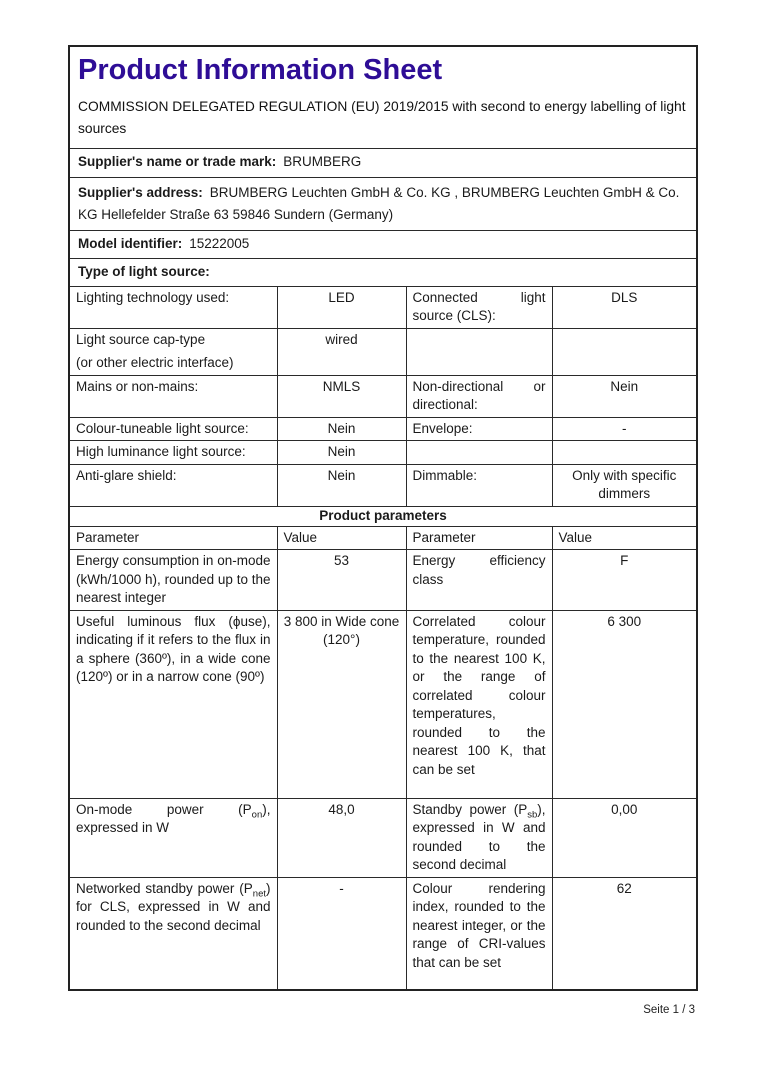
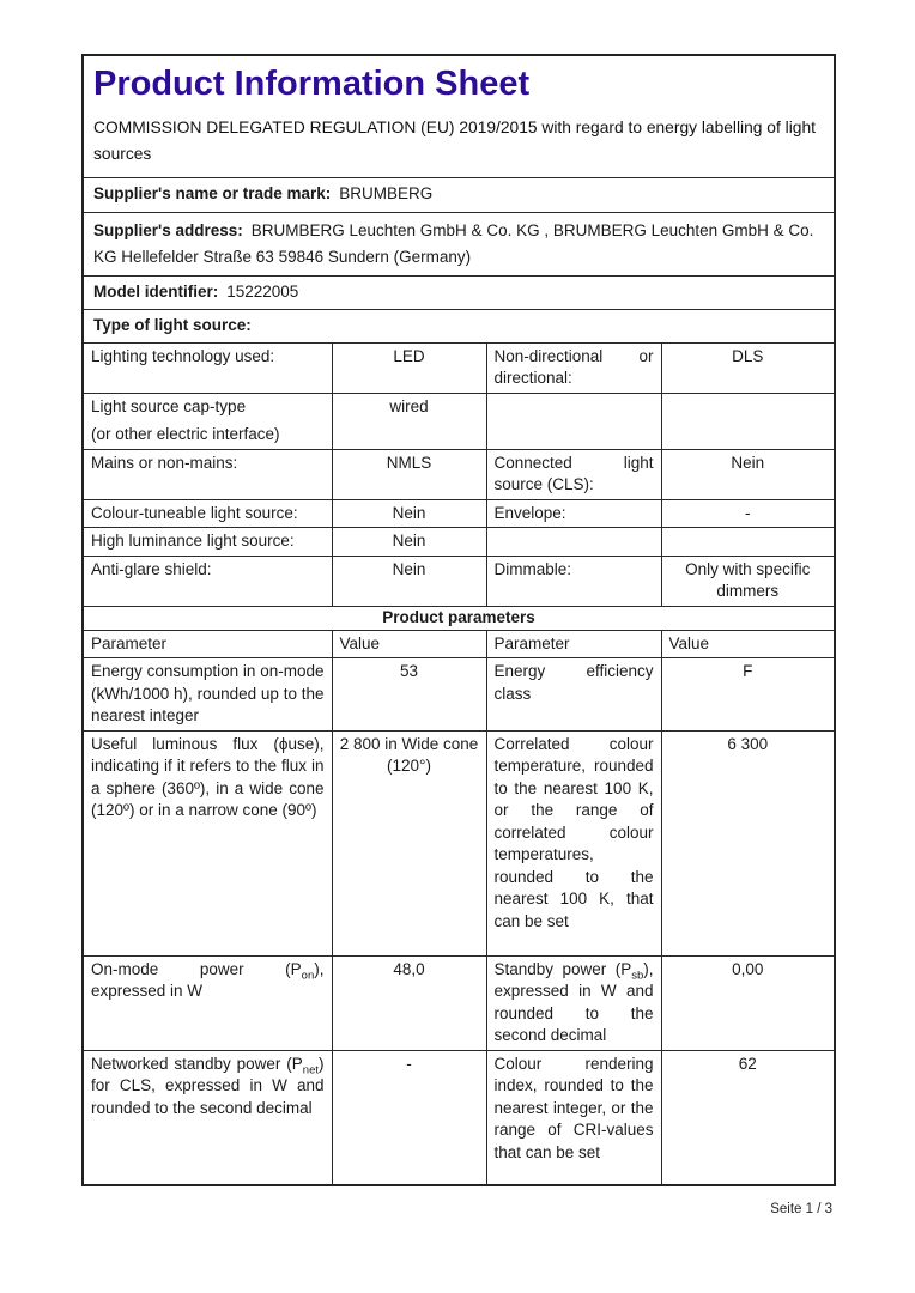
- Product Information Sheet COMMISSION DELEGATED REGULATION (EU) 2019/2015 with second to energy labelling of light sources
+ Product Information Sheet COMMISSION DELEGATED REGULATION (EU) 2019/2015 with regard to energy labelling of light sources
  Supplier's name or trade mark: BRUMBERG
  Supplier's address: BRUMBERG Leuchten GmbH & Co. KG , BRUMBERG Leuchten GmbH & Co. KG Hellefelder Straße 63 59846 Sundern (Germany)
  Model identifier: 15222005
  Type of light source:
- Lighting technology used:	LED	Connected light source (CLS):	DLS
+ Lighting technology used:	LED	Non-directional or directional:	DLS
  Light source cap-type (or other electric interface)	wired
- Mains or non-mains:	NMLS	Non-directional or directional:	Nein
+ Mains or non-mains:	NMLS	Connected light source (CLS):	Nein
  Colour-tuneable light source:	Nein	Envelope:	-
  High luminance light source:	Nein
  Anti-glare shield:	Nein	Dimmable:	Only with specific dimmers
  Product parameters
  Parameter	Value	Parameter	Value
  Energy consumption in on-mode (kWh/1000 h), rounded up to the nearest integer	53	Energy efficiency class	F
- Useful luminous flux (ϕuse), indicating if it refers to the flux in a sphere (360º), in a wide cone (120º) or in a narrow cone (90º)	3 800 in Wide cone (120°)	Correlated colour temperature, rounded to the nearest 100 K, or the range of correlated colour temperatures, rounded to the nearest 100 K, that can be set	6 300
+ Useful luminous flux (ϕuse), indicating if it refers to the flux in a sphere (360º), in a wide cone (120º) or in a narrow cone (90º)	2 800 in Wide cone (120°)	Correlated colour temperature, rounded to the nearest 100 K, or the range of correlated colour temperatures, rounded to the nearest 100 K, that can be set	6 300
  On-mode power (Pon), expressed in W	48,0	Standby power (Psb), expressed in W and rounded to the second decimal	0,00
  Networked standby power (Pnet) for CLS, expressed in W and rounded to the second decimal	-	Colour rendering index, rounded to the nearest integer, or the range of CRI-values that can be set	62
  Seite 1 / 3
